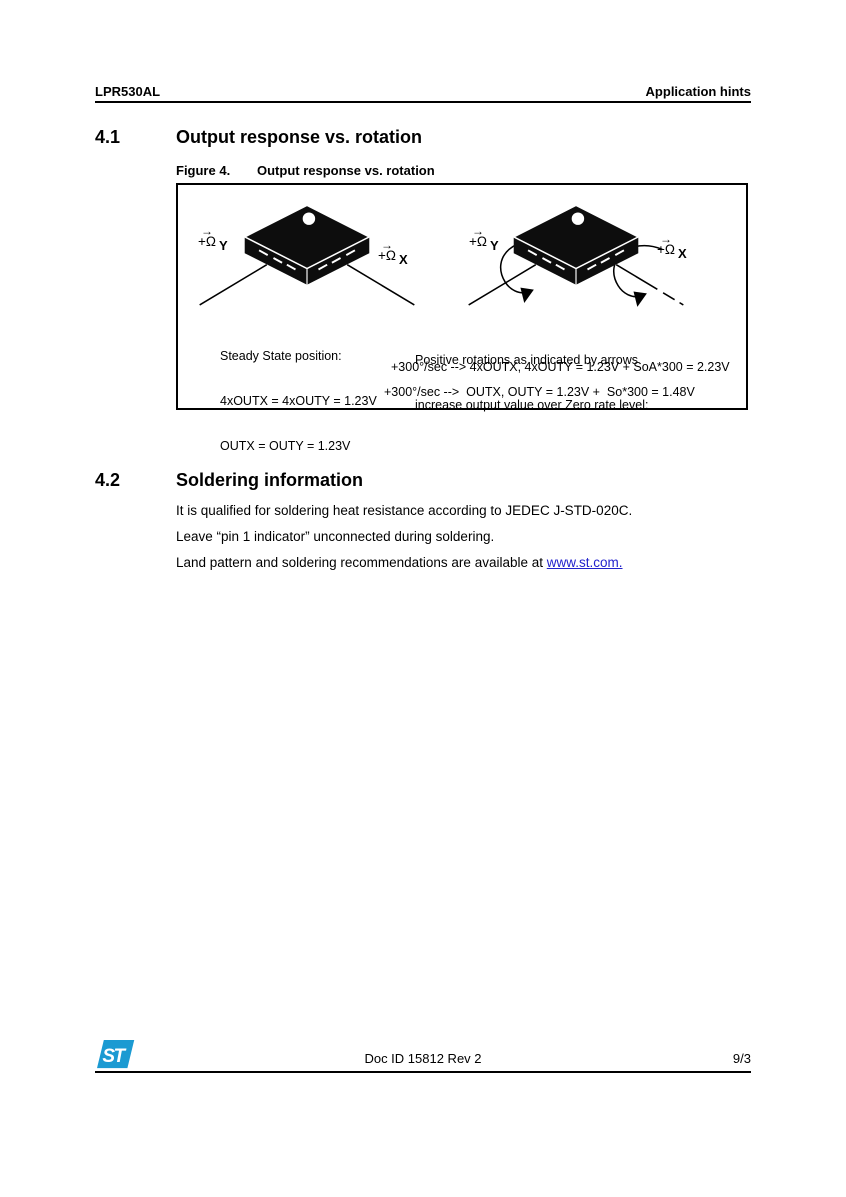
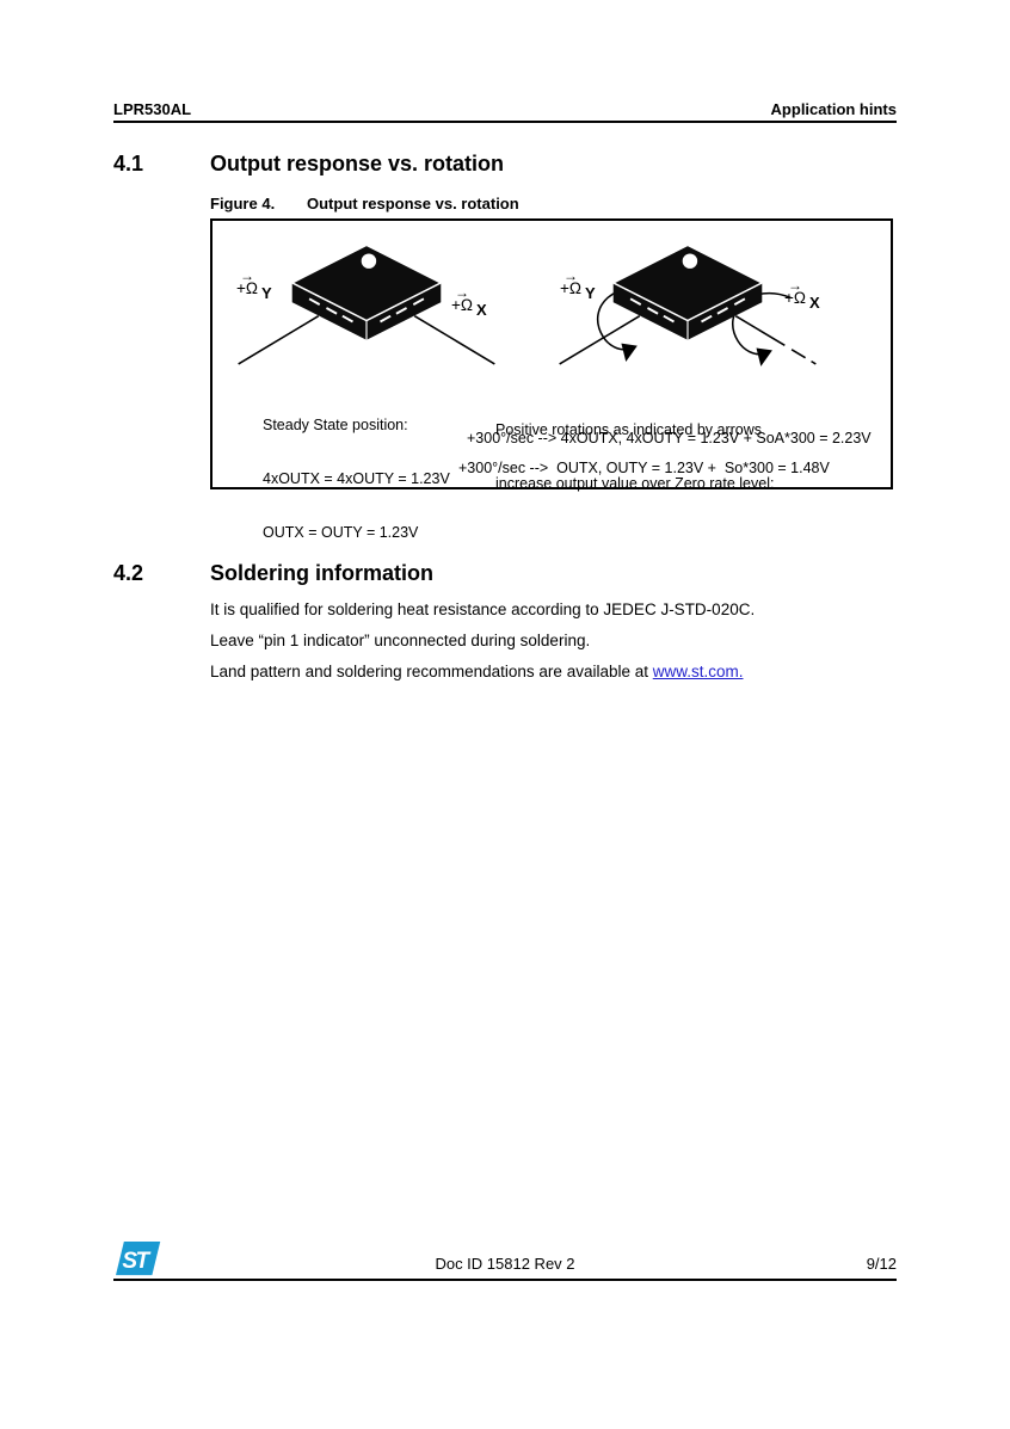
  LPR530AL
  Application hints
  4.1
  Output response vs. rotation
  Figure 4.
  Output response vs. rotation
  →
  +Ω
  Y
  →
  +Ω
  X
  →
  +Ω
  Y
  →
  +Ω
  X
  Steady State position:
  4xOUTX = 4xOUTY = 1.23V
  OUTX = OUTY = 1.23V
  Positive rotations as indicated by arrows
  increase output value over Zero rate level:
  +300°/sec --> 4xOUTX, 4xOUTY = 1.23V + SoA*300 = 2.23V
  +300°/sec --> OUTX, OUTY = 1.23V + So*300 = 1.48V
  4.2
  Soldering information
  It is qualified for soldering heat resistance according to JEDEC J-STD-020C.
  Leave “pin 1 indicator” unconnected during soldering.
  Land pattern and soldering recommendations are available at www.st.com.
  ST
  Doc ID 15812 Rev 2
- 9/3
+ 9/12
